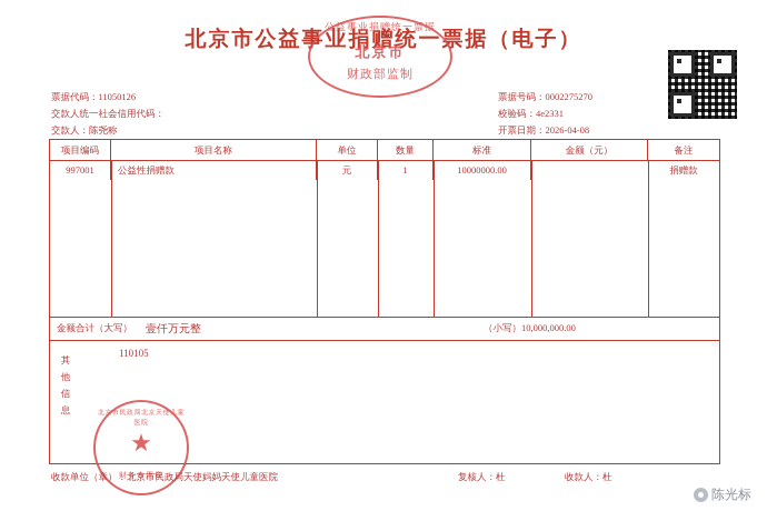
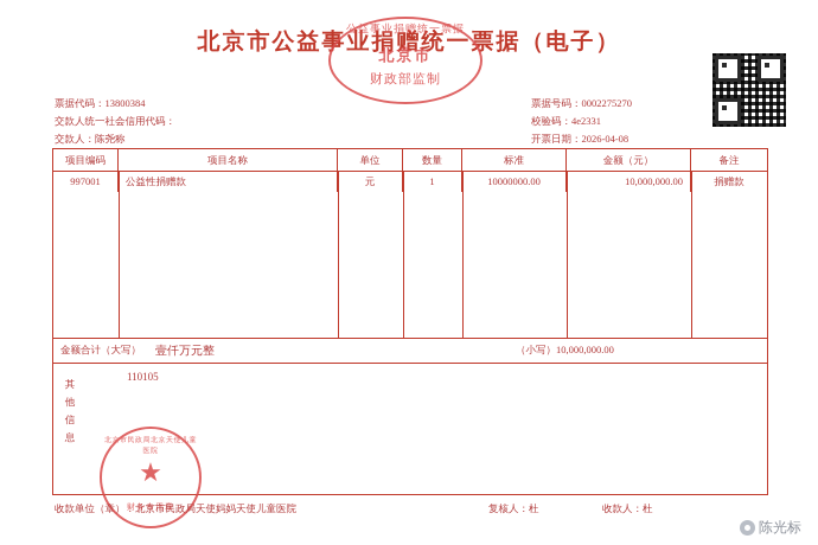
  北京市公益事业捐赠统一票据（电子）
  公益事业捐赠统一票据
  ★
  北京市
  财政部监制
- 票据代码：11050126
+ 票据代码：13800384
  交款人统一社会信用代码：
  交款人：陈尧称
  票据号码：0002275270
  校验码：4e2331
  开票日期：2026-04-08
  项目编码
  项目名称
  单位
  数量
  标准
  金额（元）
  备注
  997001
  公益性捐赠款
  元
  1
  10000000.00
+ 10,000,000.00
  捐赠款
  金额合计（大写）
  壹仟万元整
  （小写）10,000,000.00
  其他信息
  110105
  ★
  财务专用章
  收款单位（章）：北京市民政局天使妈妈天使儿童医院
  复核人：杜
  收款人：杜
  陈光标
